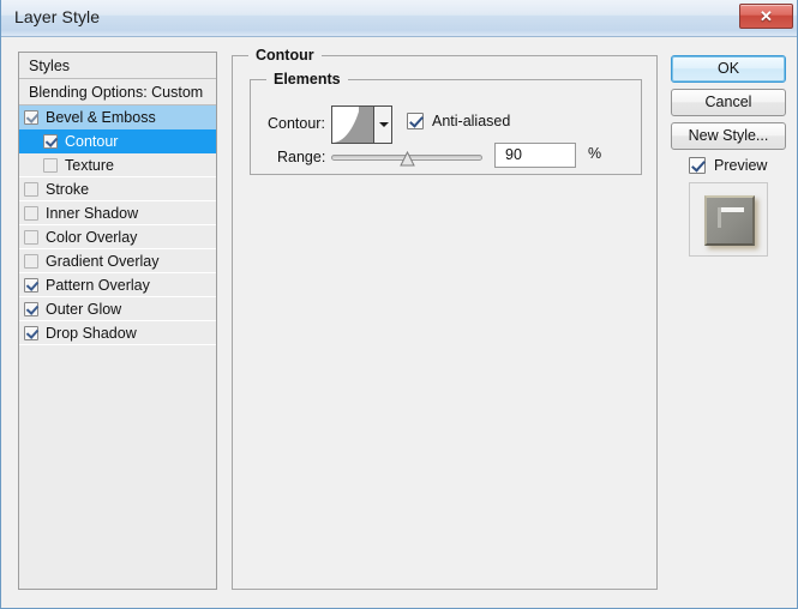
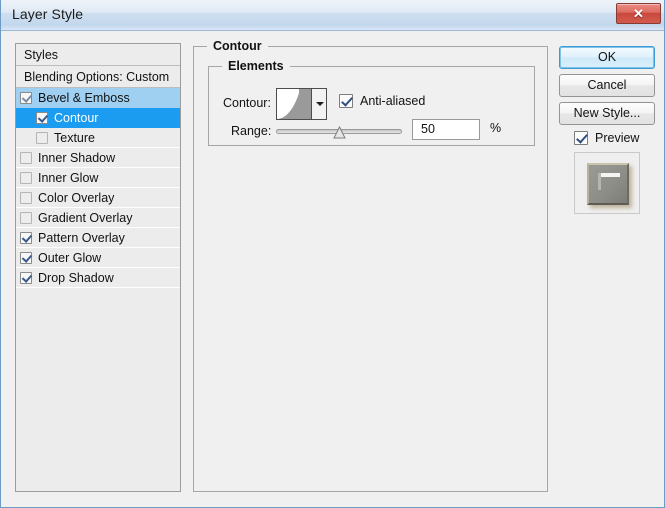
  Layer Style
  ✕
  Styles
  Blending Options: Custom
  Bevel & Emboss
  Contour
  Texture
- Stroke
  Inner Shadow
+ Inner Glow
  Color Overlay
  Gradient Overlay
  Pattern Overlay
  Outer Glow
  Drop Shadow
  Contour
  Elements
  Contour:
  Anti-aliased
  Range:
- 90
+ 50
  %
  OK
  Cancel
  New Style...
  Preview
